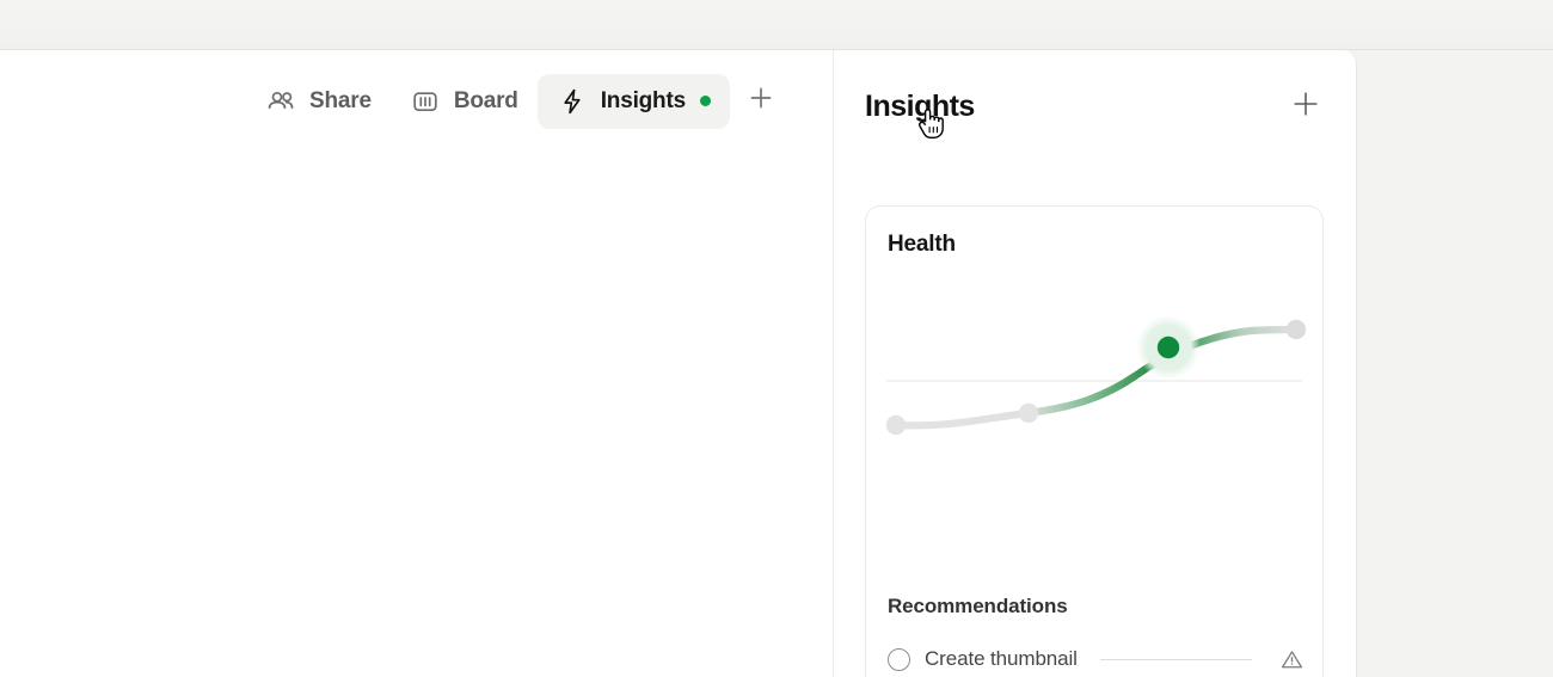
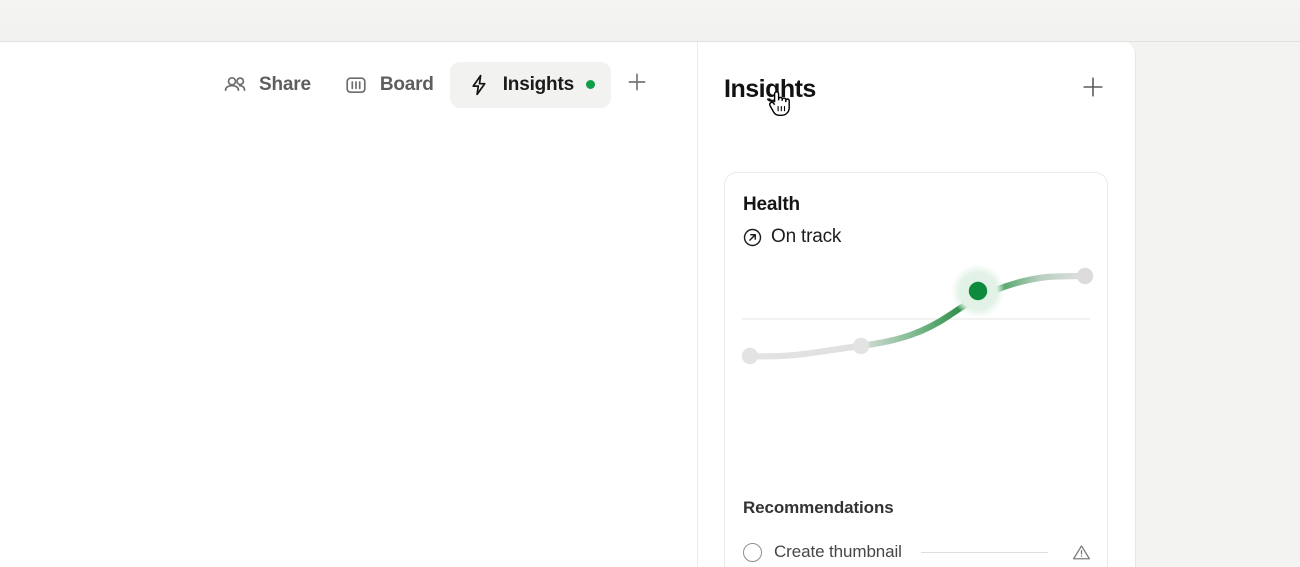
  Share
  Board
  Insights
  Insights
  Health
+ On track
  Recommendations
  Create thumbnail
